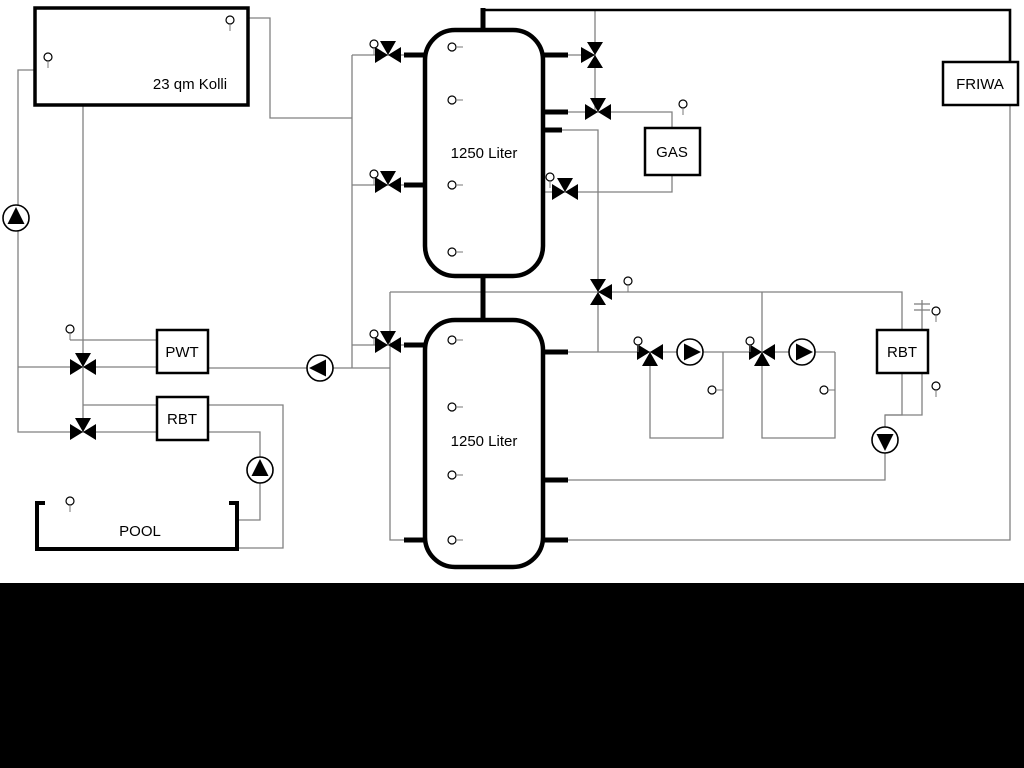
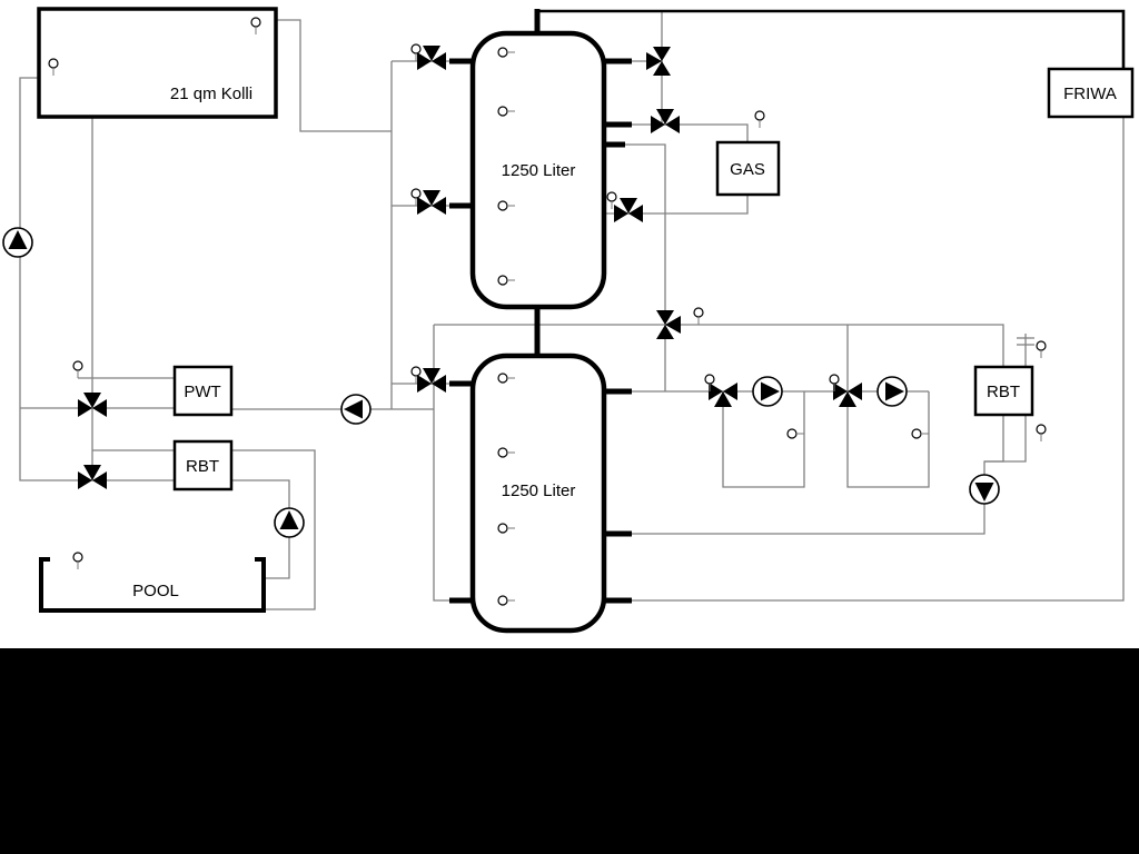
- 23 qm Kolli
+ 21 qm Kolli
  1250 Liter
  1250 Liter
  GAS
  FRIWA
  PWT
  RBT
  RBT
  POOL
